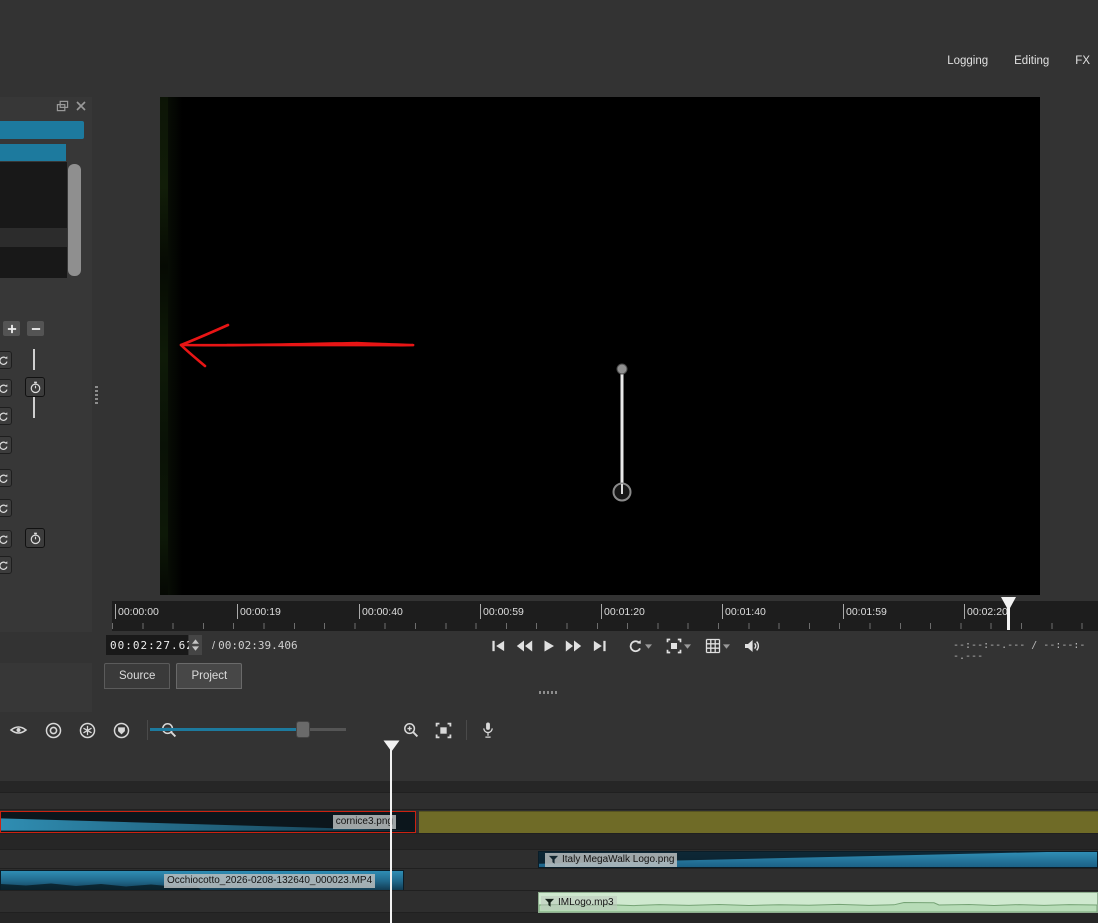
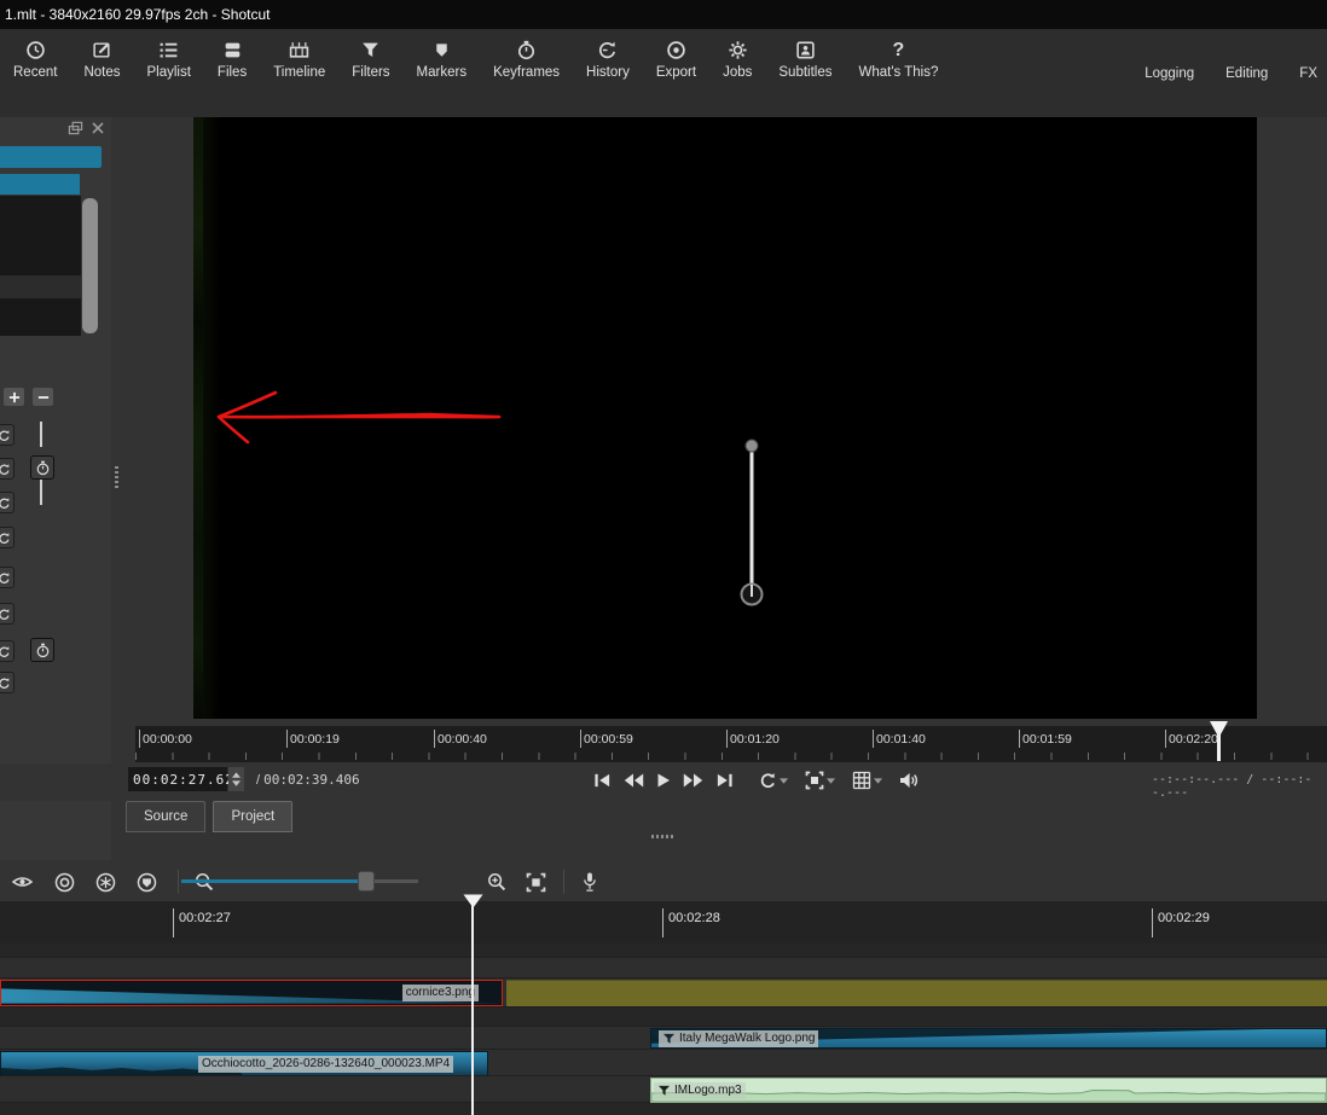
+ 1.mlt - 3840x2160 29.97fps 2ch - Shotcut
+ Recent
+ Notes
+ Playlist
+ Files
+ Timeline
+ Filters
+ Markers
+ Keyframes
+ History
+ Export
+ Jobs
+ Subtitles
+ ?
+ What's This?
  Logging
  Editing
  FX
  00:00:00
  00:00:19
  00:00:40
  00:00:59
  00:01:20
  00:01:40
  00:01:59
  00:02:20
  00:02:27.6
  / 00:02:39.406
  --:--:--.--- / --:--:--.---
  Source
  Project
+ 00:02:27
+ 00:02:28
+ 00:02:29
  cornice3.pn
  Italy MegaWalk Logo.png
- Occhiocotto_2026-0208-132640_000023.MP4
+ Occhiocotto_2026-0286-132640_000023.MP4
  IMLogo.mp3
